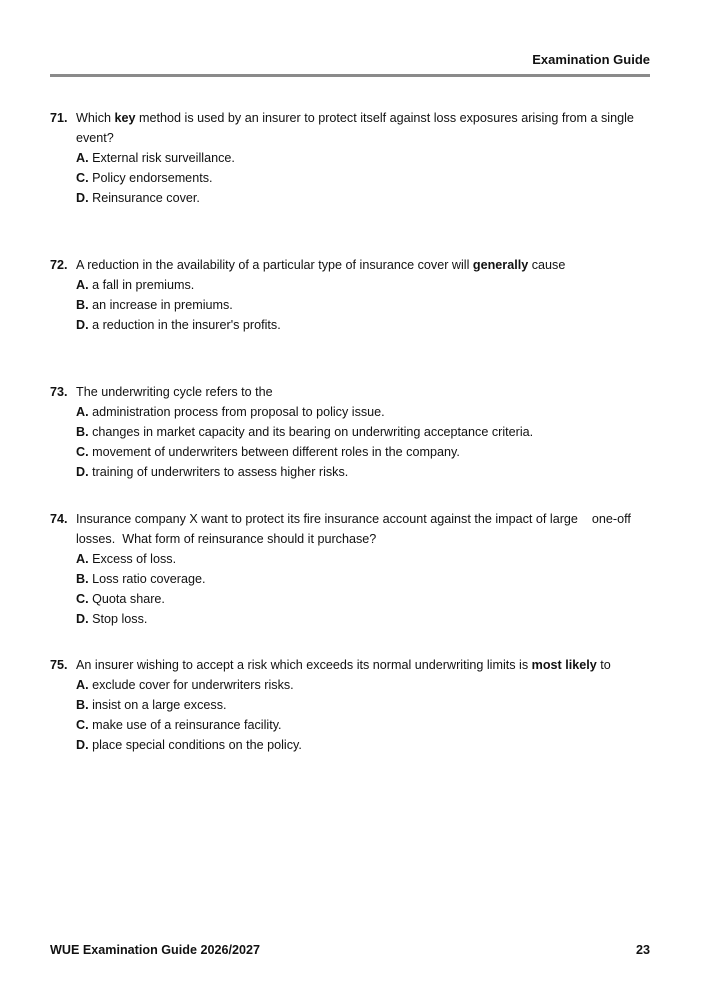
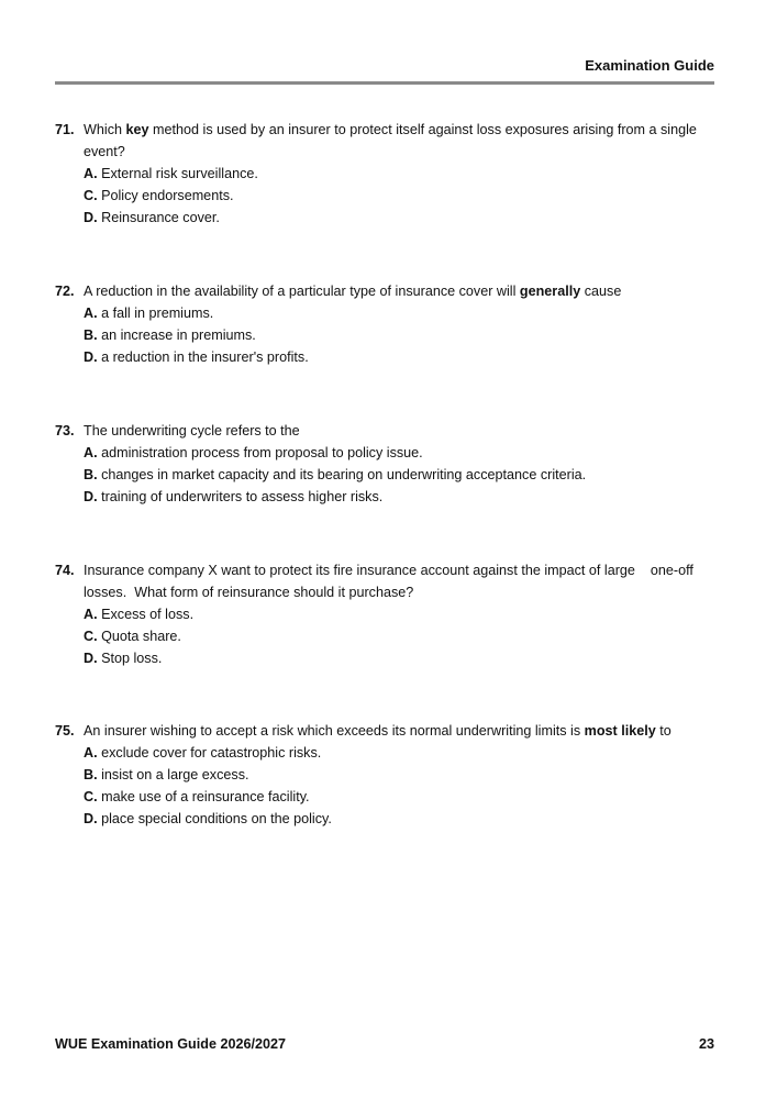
  Examination Guide
  71.
  Which key method is used by an insurer to protect itself against loss exposures arising from a single event?
  A. External risk surveillance.
  C. Policy endorsements.
  D. Reinsurance cover.
  72.
  A reduction in the availability of a particular type of insurance cover will generally cause
  A. a fall in premiums.
  B. an increase in premiums.
  D. a reduction in the insurer's profits.
  73.
  The underwriting cycle refers to the
  A. administration process from proposal to policy issue.
  B. changes in market capacity and its bearing on underwriting acceptance criteria.
- C. movement of underwriters between different roles in the company.
  D. training of underwriters to assess higher risks.
  74.
  Insurance company X want to protect its fire insurance account against the impact of large one-off losses. What form of reinsurance should it purchase?
  A. Excess of loss.
- B. Loss ratio coverage.
  C. Quota share.
  D. Stop loss.
  75.
  An insurer wishing to accept a risk which exceeds its normal underwriting limits is most likely to
- A. exclude cover for underwriters risks.
+ A. exclude cover for catastrophic risks.
  B. insist on a large excess.
  C. make use of a reinsurance facility.
  D. place special conditions on the policy.
  WUE Examination Guide 2026/2027
  23
